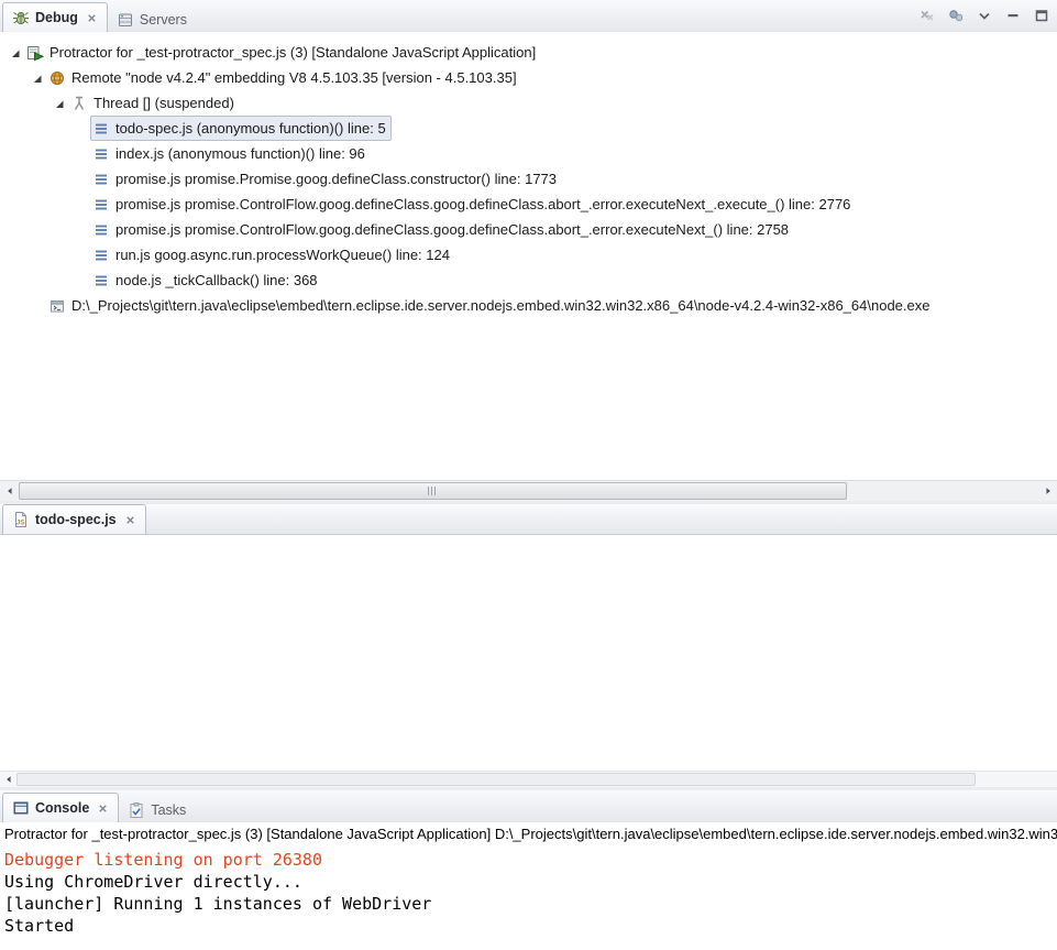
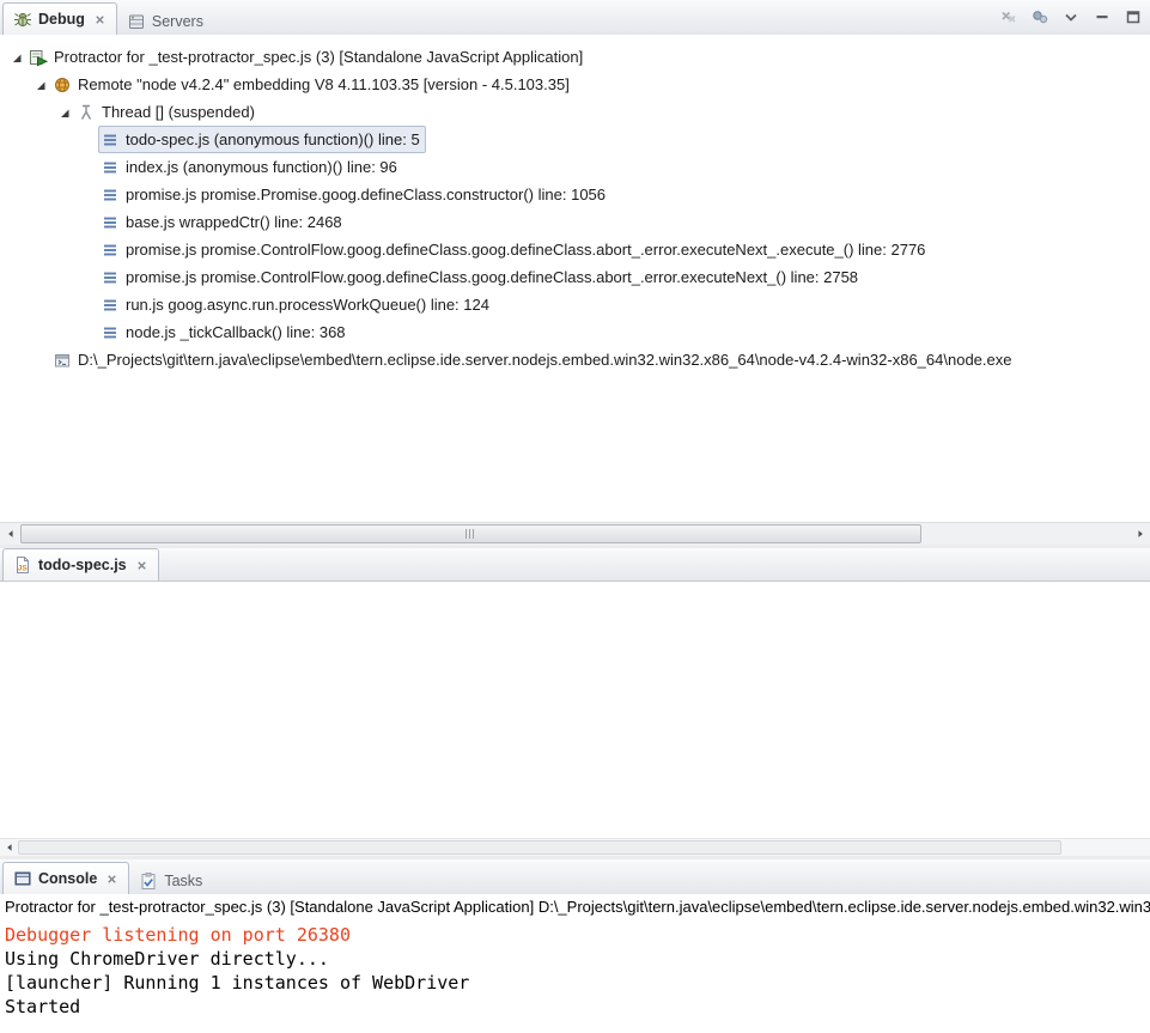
  Debug
  Servers
  Protractor for _test-protractor_spec.js (3) [Standalone JavaScript Application]
- Remote "node v4.2.4" embedding V8 4.5.103.35 [version - 4.5.103.35]
+ Remote "node v4.2.4" embedding V8 4.11.103.35 [version - 4.5.103.35]
  Thread [] (suspended)
  todo-spec.js (anonymous function)() line: 5
  index.js (anonymous function)() line: 96
- promise.js promise.Promise.goog.defineClass.constructor() line: 1773
+ promise.js promise.Promise.goog.defineClass.constructor() line: 1056
+ base.js wrappedCtr() line: 2468
  promise.js promise.ControlFlow.goog.defineClass.goog.defineClass.abort_.error.executeNext_.execute_() line: 2776
  promise.js promise.ControlFlow.goog.defineClass.goog.defineClass.abort_.error.executeNext_() line: 2758
  run.js goog.async.run.processWorkQueue() line: 124
  node.js _tickCallback() line: 368
  D:\_Projects\git\tern.java\eclipse\embed\tern.eclipse.ide.server.nodejs.embed.win32.win32.x86_64\node-v4.2.4-win32-x86_64\node.exe
  todo-spec.js
  Console
  Tasks
  Protractor for _test-protractor_spec.js (3) [Standalone JavaScript Application] D:\_Projects\git\tern.java\eclipse\embed\tern.eclipse.ide.server.nodejs.embed.win32.win3
  Debugger listening on port 26380
  Using ChromeDriver directly...
  [launcher] Running 1 instances of WebDriver
  Started
